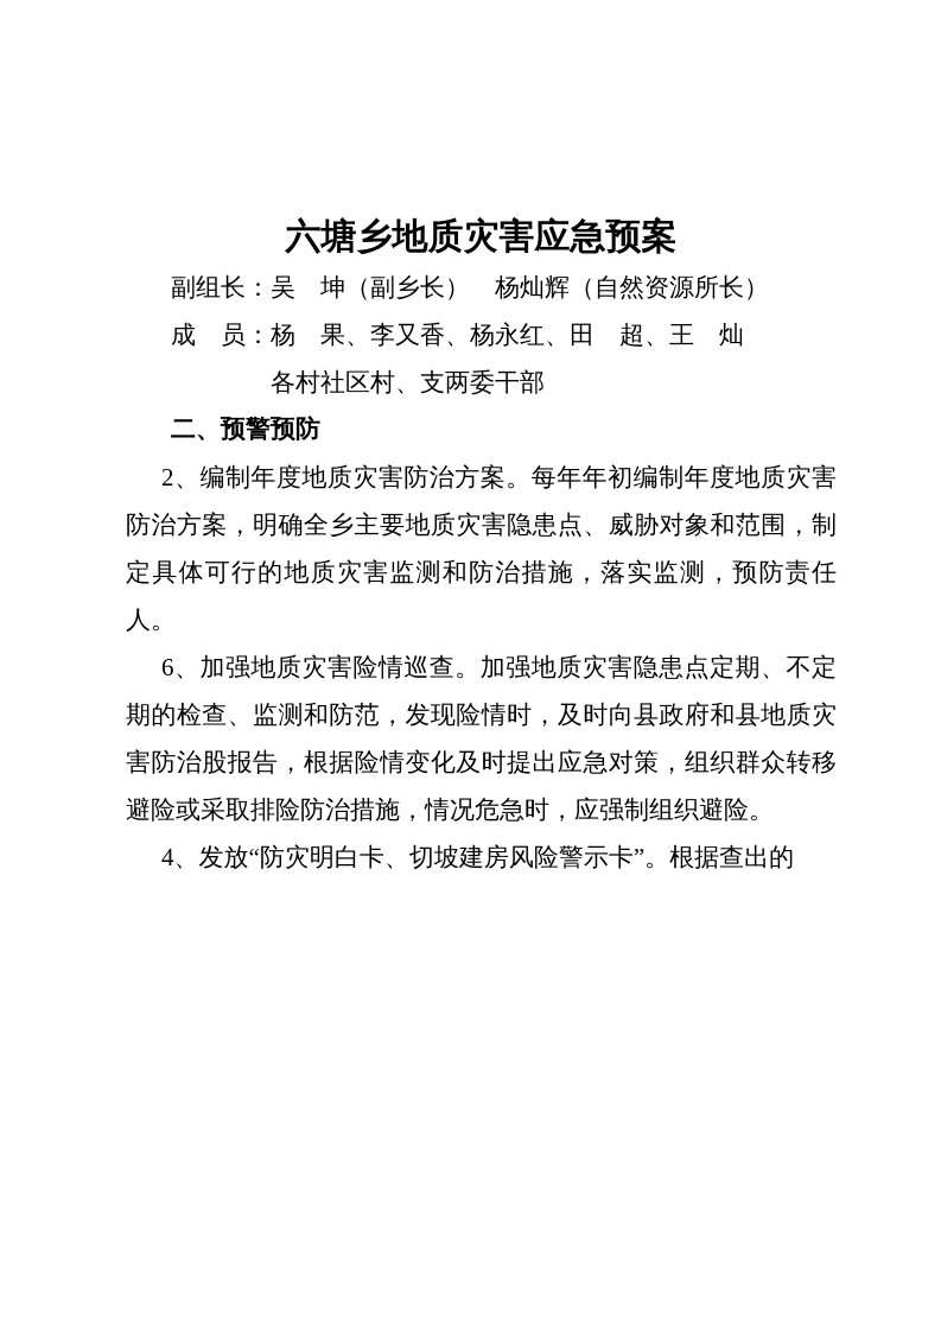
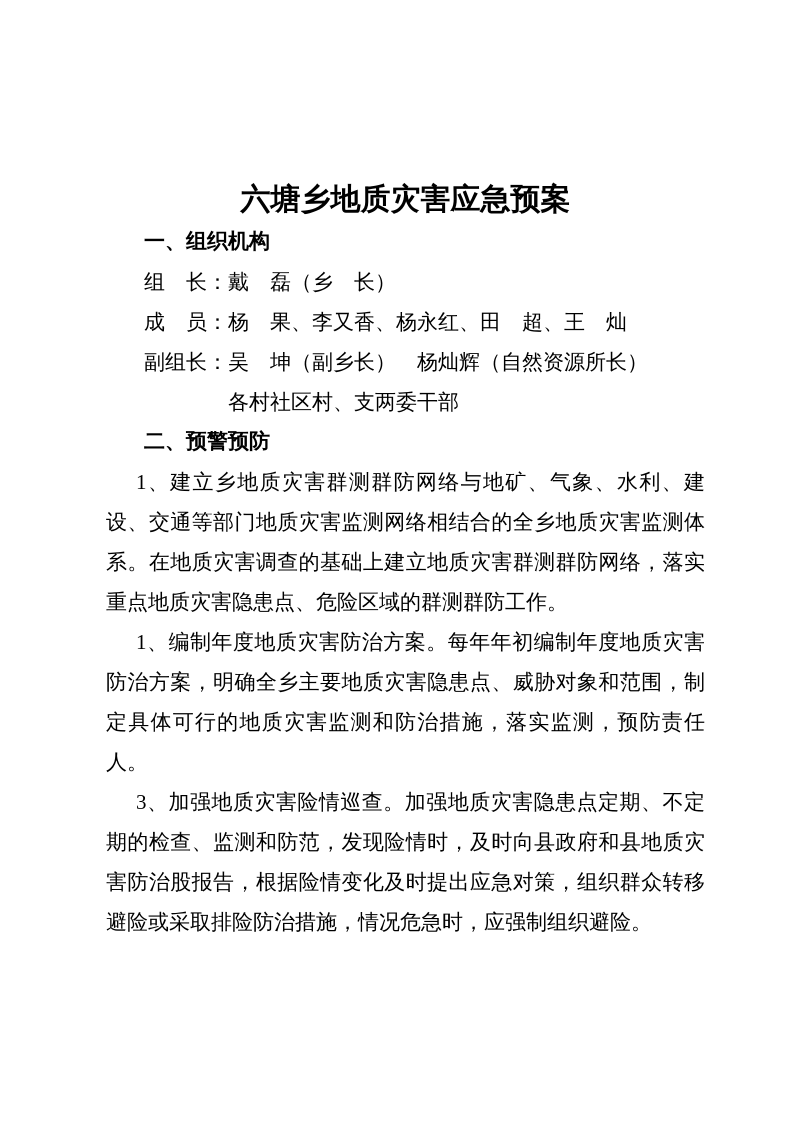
  六塘乡地质灾害应急预案
+ 一、组织机构
+ 组 长：
+ 戴 磊（乡 长）
- 副组长：
+ 成 员：
- 吴 坤（副乡长） 杨灿辉（自然资源所长）
+ 杨 果、李又香、杨永红、田 超、王 灿
- 成 员：
+ 副组长：
- 杨 果、李又香、杨永红、田 超、王 灿
+ 吴 坤（副乡长） 杨灿辉（自然资源所长）
  各村社区村、支两委干部
  二、预警预防
+ 1、建立乡地质灾害群测群防网络与地矿、气象、水利、建设、交通等部门地质灾害监测网络相结合的全乡地质灾害监测体系。在地质灾害调查的基础上建立地质灾害群测群防网络，落实重点地质灾害隐患点、危险区域的群测群防工作。
- 2、编制年度地质灾害防治方案。每年年初编制年度地质灾害防治方案，明确全乡主要地质灾害隐患点、威胁对象和范围，制定具体可行的地质灾害监测和防治措施，落实监测，预防责任人。
+ 1、编制年度地质灾害防治方案。每年年初编制年度地质灾害防治方案，明确全乡主要地质灾害隐患点、威胁对象和范围，制定具体可行的地质灾害监测和防治措施，落实监测，预防责任人。
- 6、加强地质灾害险情巡查。加强地质灾害隐患点定期、不定期的检查、监测和防范，发现险情时，及时向县政府和县地质灾害防治股报告，根据险情变化及时提出应急对策，组织群众转移避险或采取排险防治措施，情况危急时，应强制组织避险。
+ 3、加强地质灾害险情巡查。加强地质灾害隐患点定期、不定期的检查、监测和防范，发现险情时，及时向县政府和县地质灾害防治股报告，根据险情变化及时提出应急对策，组织群众转移避险或采取排险防治措施，情况危急时，应强制组织避险。
- 4、发放“防灾明白卡、切坡建房风险警示卡”。根据查出的
